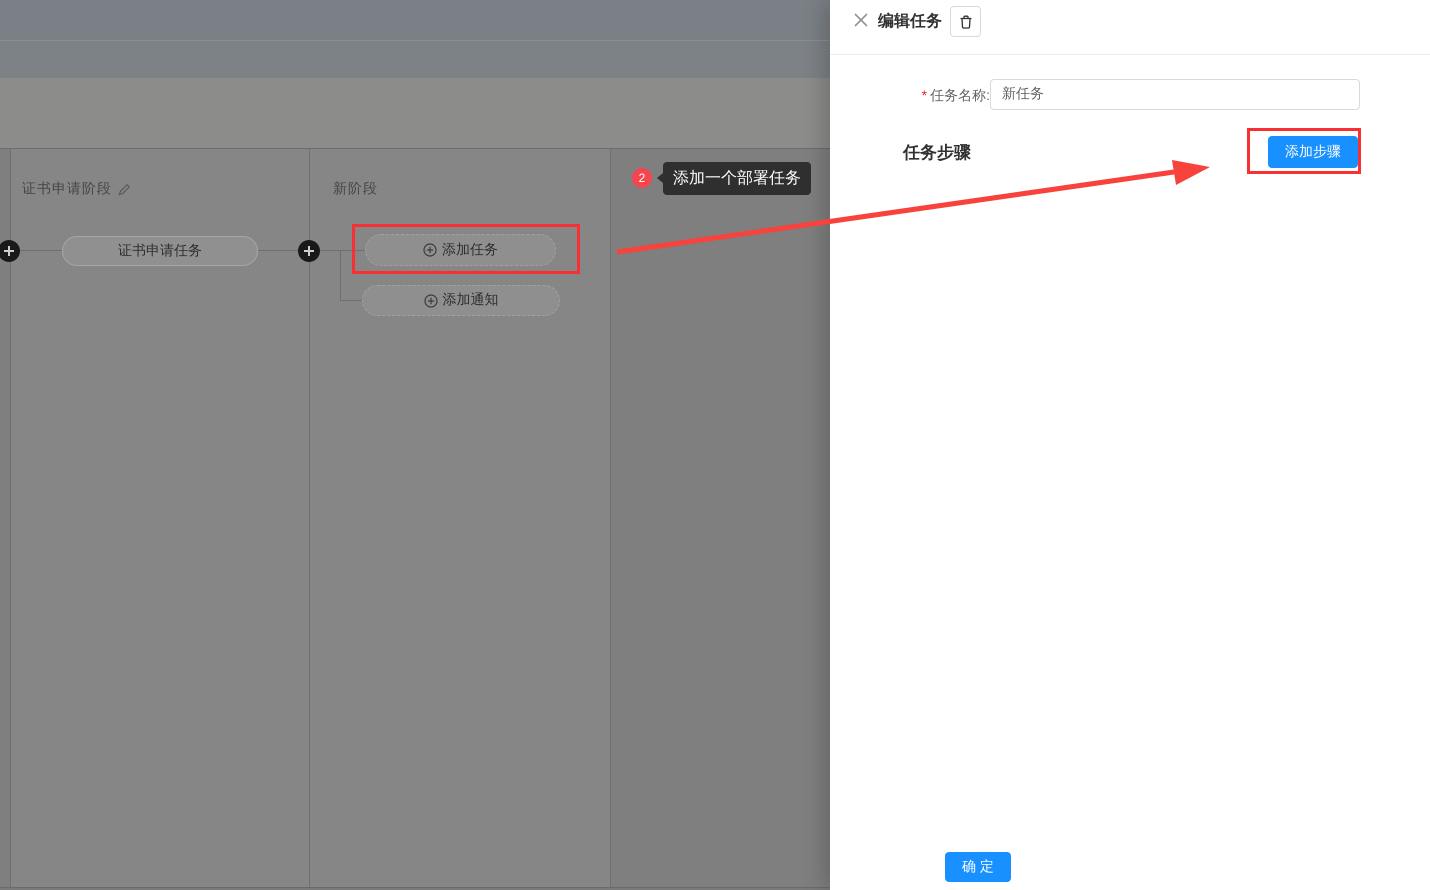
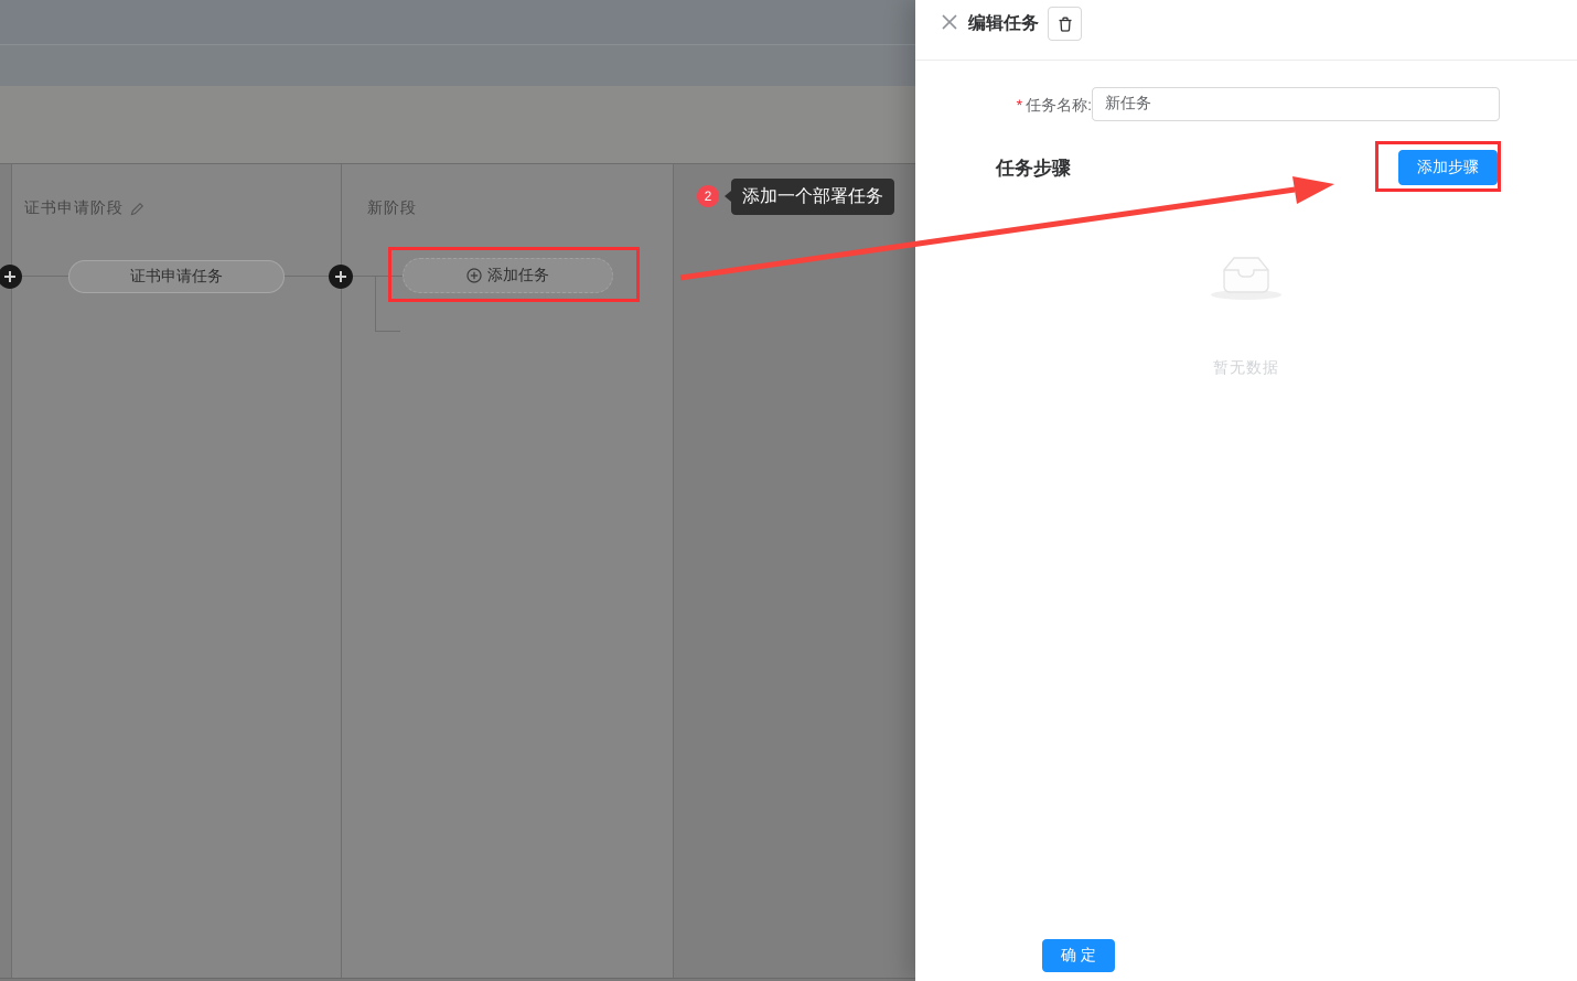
  证书申请阶段
  新阶段
  证书申请任务
  添加任务
- 添加通知
  编辑任务
  * 任务名称:
  新任务
  任务步骤
  添加步骤
+ 暂无数据
  确 定
  2
  添加一个部署任务
